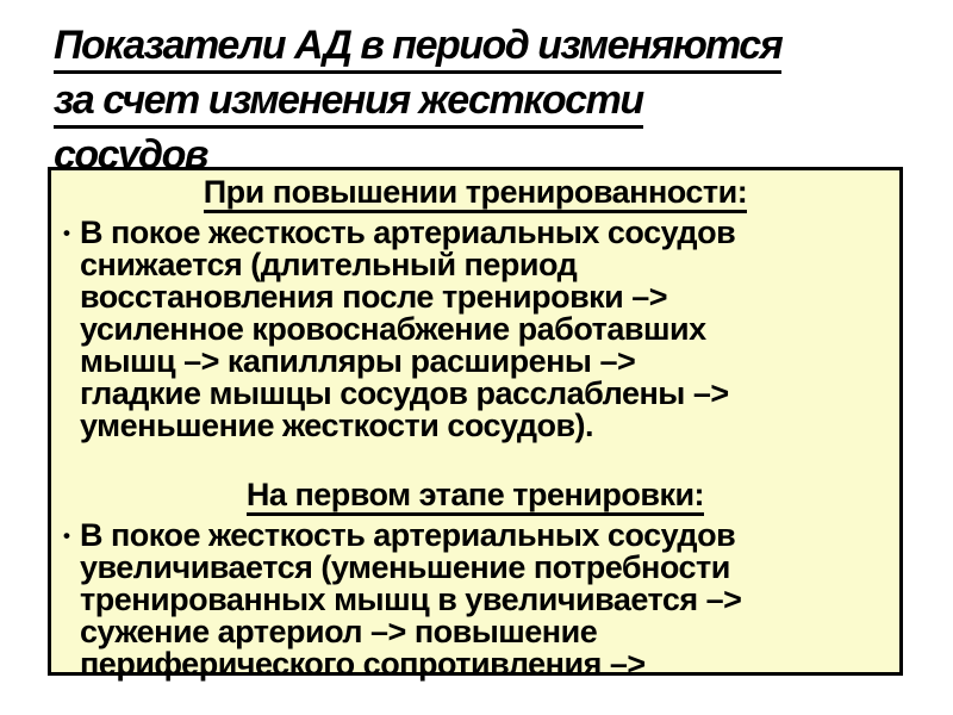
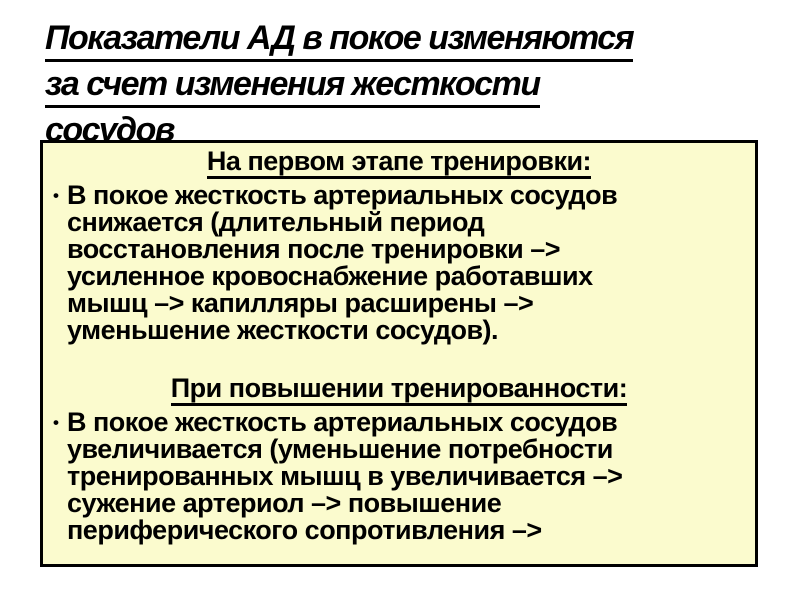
- Показатели АД в период изменяются
+ Показатели АД в покое изменяются
  за счет изменения жесткости
  сосудов
- При повышении тренированности:
+ На первом этапе тренировки:
  •
  В покое жесткость артериальных сосудов
  снижается (длительный период
  восстановления после тренировки –>
  усиленное кровоснабжение работавших
  мышц –> капилляры расширены –>
- гладкие мышцы сосудов расслаблены –>
  уменьшение жесткости сосудов).
- На первом этапе тренировки:
+ При повышении тренированности:
  •
  В покое жесткость артериальных сосудов
  увеличивается (уменьшение потребности
  тренированных мышц в увеличивается –>
  сужение артериол –> повышение
  периферического сопротивления –>
